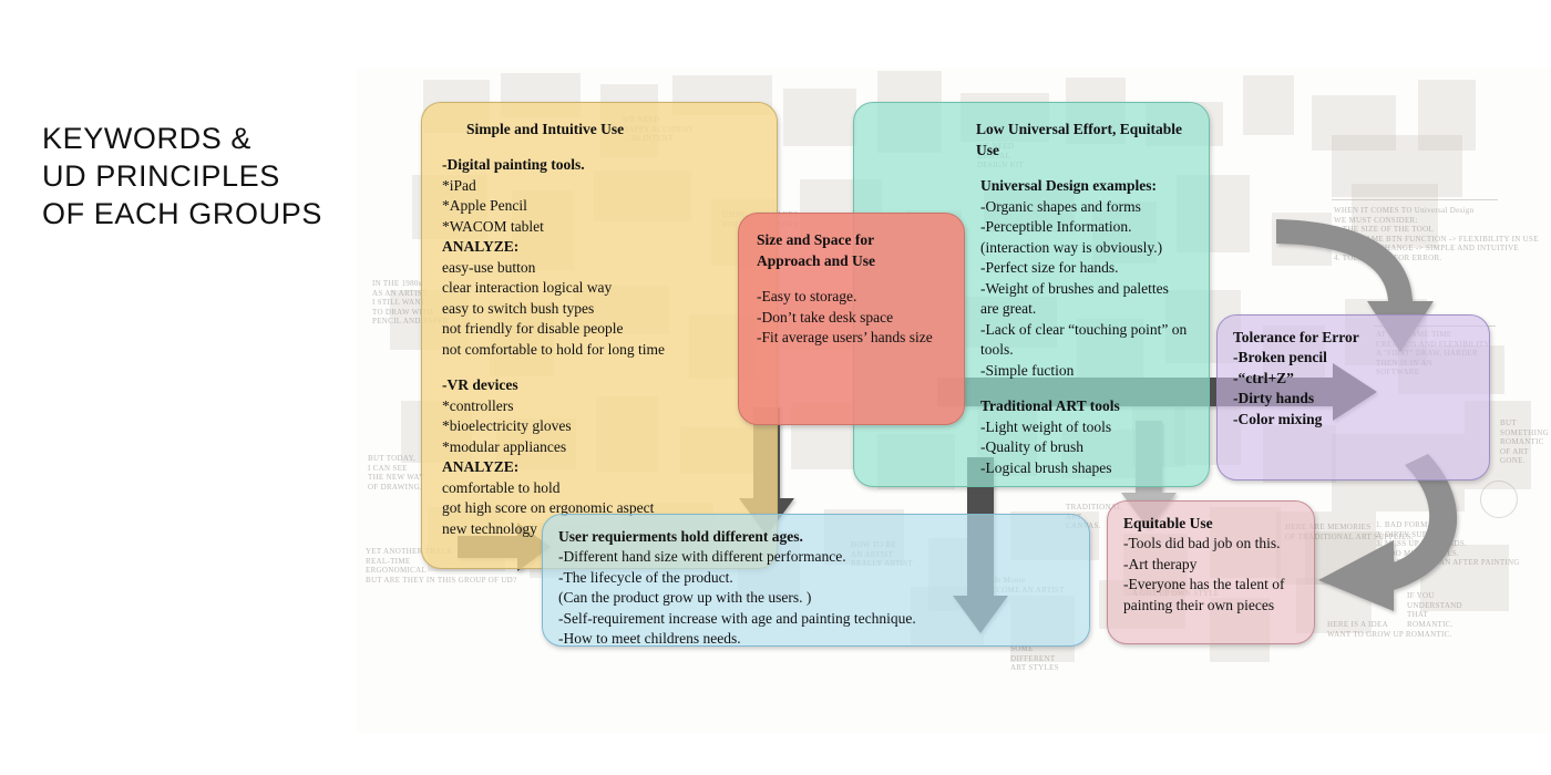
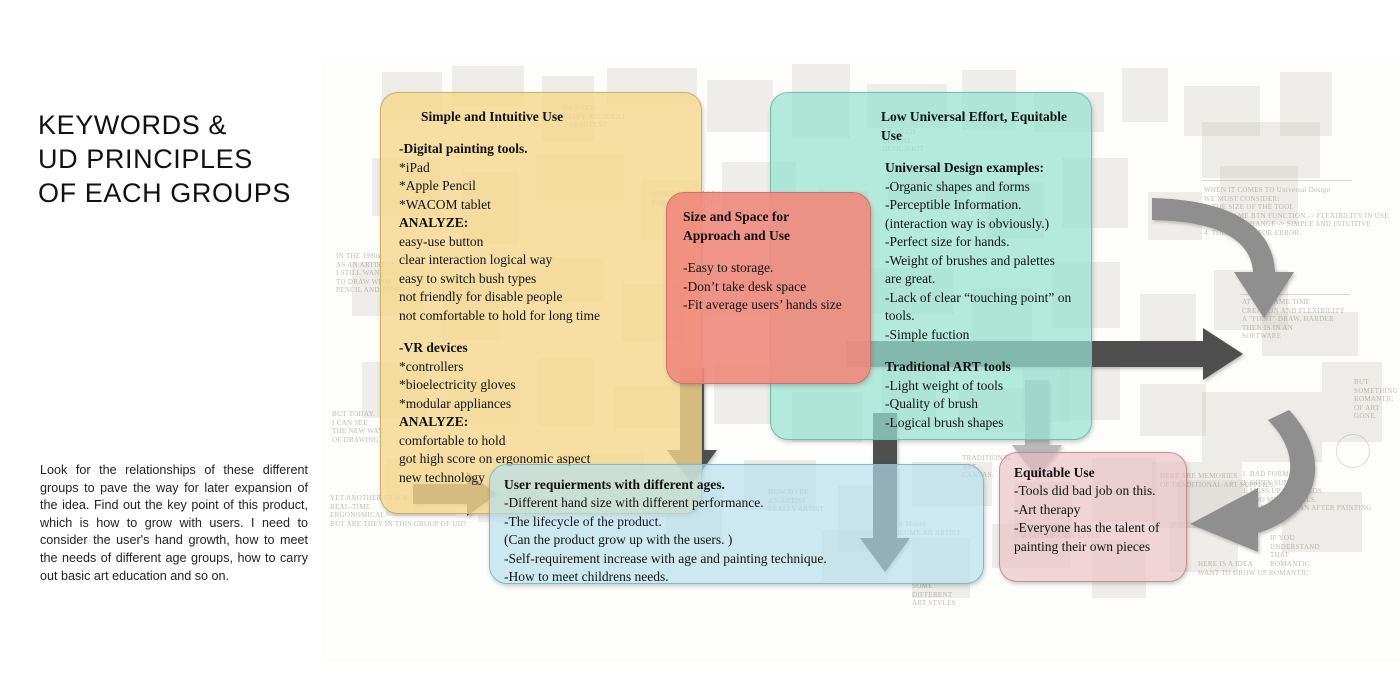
  KEYWORDS &
  UD PRINCIPLES
  OF EACH GROUPS
+ Look for the relationships of these different groups to pave the way for later expansion of the idea. Find out the key point of this product, which is how to grow with users. I need to consider the user's hand growth, how to meet the needs of different age groups, how to carry out basic art education and so on.
  WHEN IT COMES TO Universal Design
  WE MUST CONSIDER:
  HE SIZE OF THE TOOL
  ME BTN FUNCTION -> FLEXIBILITY IN USE
  HANGE -> SIMPLE AND INTUITIVE
  CREAON AND FLEXIBILITY
  A "FIRST" DRAW, HARDER
  THEN IS IN AN
  SOFTWARE
  BUT
  SOMETHING
  ROMANTIC
  OF ART
  GONE.
  HERE ARE MEMORIES
  OF TRADITIONAL ART SUPPLIES.
  1. BAD FORM
  IF YOU
  UNDERSTAND
  THAT
  ROMANTIC.
  HERE IS A IDEA
  WANT TO GROW UP ROMANTIC.
  IN THE 1980s
  AS AN ARTIST
  I STILL WANT
  TO DRAW WITH
  PENCIL AND PAPER
  BUT TODAY,
  I CAN SEE
  THE NEW WAY
  OF DRAWING.
  YET ANOTHER TRACK
  REAL-TIME
  ERGONOMICAL
  BUT ARE THEY IN THIS GROUP OF UD?
  HAPPY ACCIDENT
  WE NEED
  DIGITAL
  ECOME AN ARTIST
  A GOT UP OWN STYLE
  SOME
  DIFFERENT
  ART STYLES
  TRADITIONAL
  ART
  CANVAS.
  Simple and Intuitive Use
  -Digital painting tools.
  *iPad
  *Apple Pencil
  *WACOM tablet
  ANALYZE:
  easy-use button
  clear interaction logical way
  easy to switch bush types
  not friendly for disable people
  not comfortable to hold for long time
  -VR devices
  *controllers
  *bioelectricity gloves
  *modular appliances
  ANALYZE:
  comfortable to hold
  got high score on ergonomic aspect
  new technology
  Low Universal Effort, Equitable Use
  Universal Design examples:
  -Organic shapes and forms
  -Perceptible Information. (interaction way is obviously.)
  -Perfect size for hands.
  -Weight of brushes and palettes are great.
  -Lack of clear “touching point” on tools.
  -Simple fuction
  Traditional ART tools
  -Light weight of tools
  -Quality of brush
  -Logical brush shapes
  Size and Space for
  Approach and Use
  -Easy to storage.
  -Don’t take desk space
  -Fit average users’ hands size
- Tolerance for Error
- -Broken pencil
- -“ctrl+Z”
- -Dirty hands
- -Color mixing
- User requierments hold different ages.
+ User requierments with different ages.
  -Different hand size with different performance.
  -The lifecycle of the product.
  (Can the product grow up with the users. )
  -Self-requirement increase with age and painting technique.
  -How to meet childrens needs.
  Equitable Use
  -Tools did bad job on this.
  -Art therapy
  -Everyone has the talent of
  painting their own pieces
